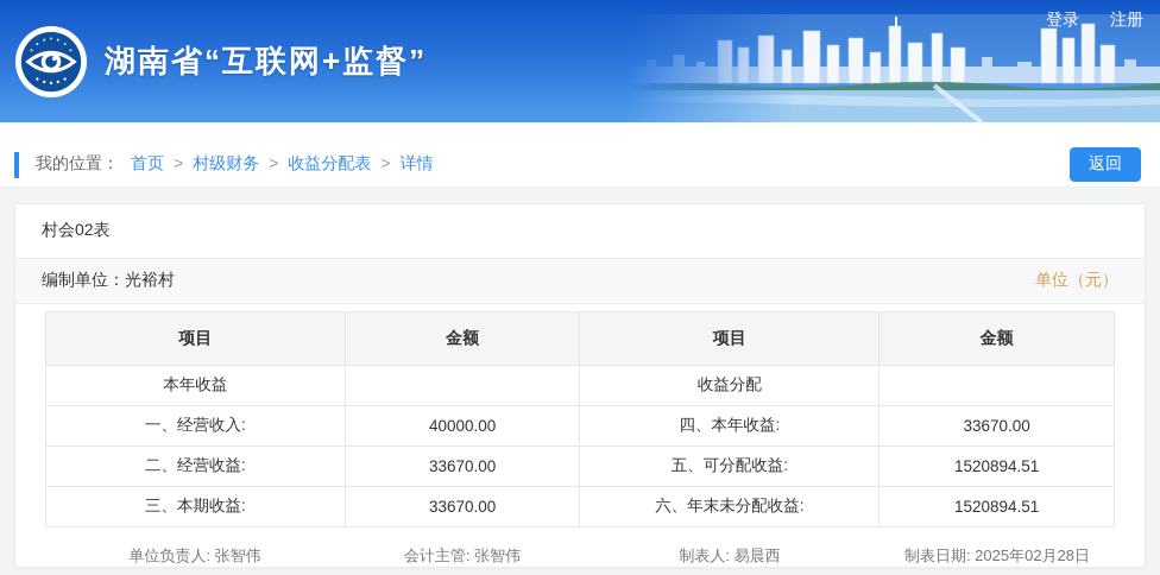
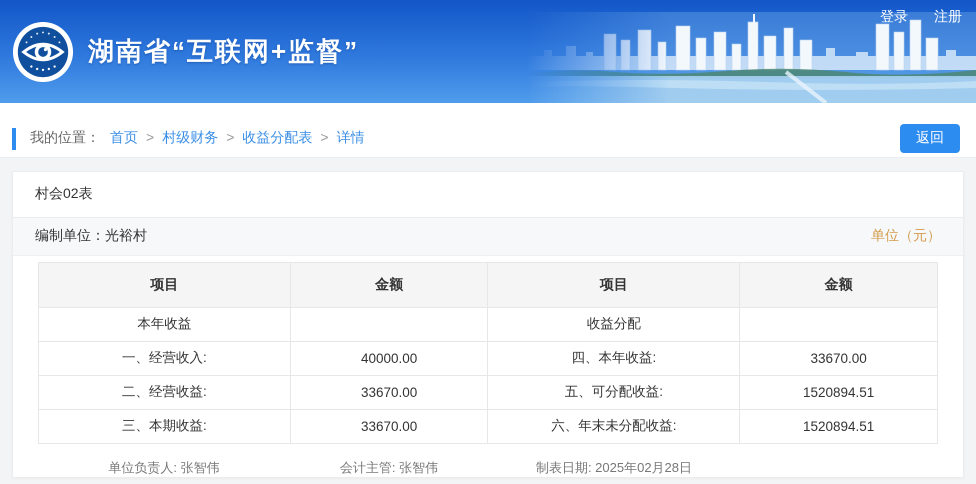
  登录 注册
  湖南省“互联网+监督”
  我的位置：
  首页 > 村级财务 > 收益分配表 > 详情
  返回
  村会02表
  编制单位：光裕村
  单位（元）
  项目	金额	项目	金额
  本年收益		收益分配
  一、经营收入:	40000.00	四、本年收益:	33670.00
  二、经营收益:	33670.00	五、可分配收益:	1520894.51
  三、本期收益:	33670.00	六、年末未分配收益:	1520894.51
  单位负责人: 张智伟
  会计主管: 张智伟
- 制表人: 易晨西
  制表日期: 2025年02月28日
